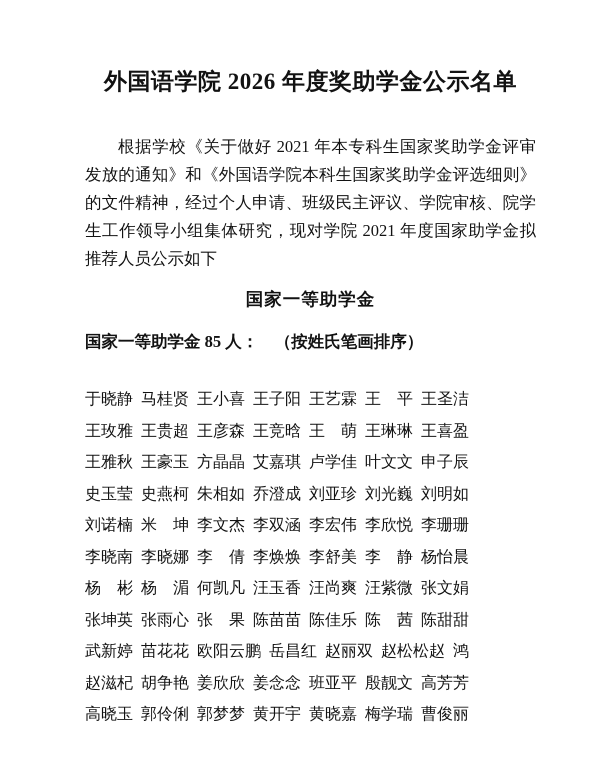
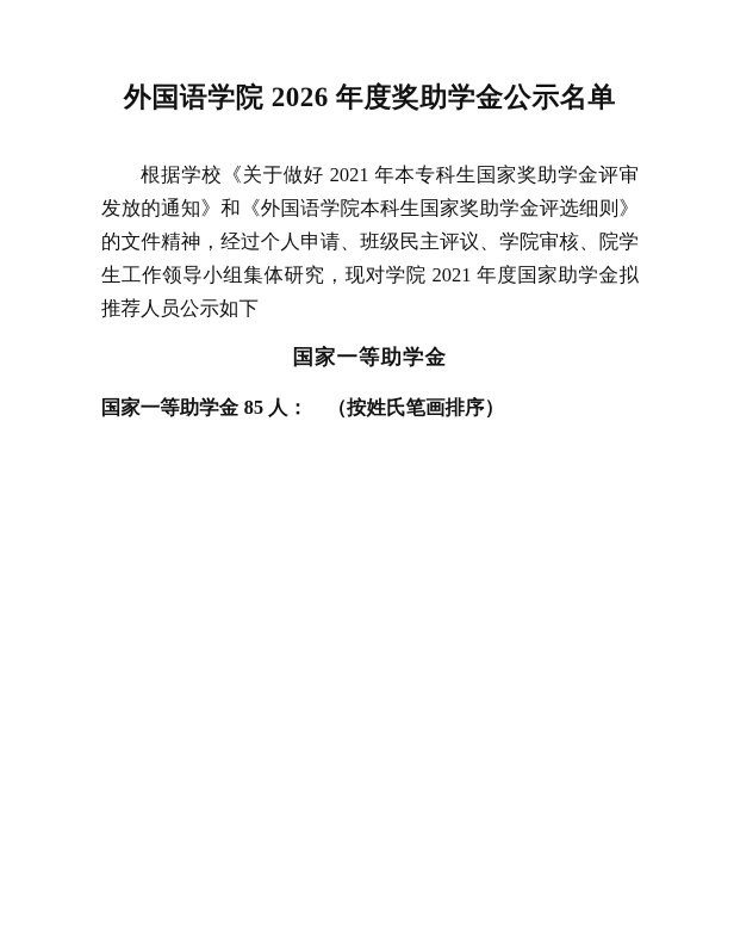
  外国语学院 2026 年度奖助学金公示名单
  根据学校《关于做好 2021 年本专科生国家奖助学金评审发放的通知》和《外国语学院本科生国家奖助学金评选细则》的文件精神，经过个人申请、班级民主评议、学院审核、院学生工作领导小组集体研究，现对学院 2021 年度国家助学金拟推荐人员公示如下
  国家一等助学金
  国家一等助学金 85 人： （按姓氏笔画排序）
- 于晓静 马桂贤 王小喜 王子阳 王艺霖 王 平 王圣洁
- 王玫雅 王贵超 王彦森 王竞晗 王 萌 王琳琳 王喜盈
- 王雅秋 王豪玉 方晶晶 艾嘉琪 卢学佳 叶文文 申子辰
- 史玉莹 史燕柯 朱相如 乔澄成 刘亚珍 刘光巍 刘明如
- 刘诺楠 米 坤 李文杰 李双涵 李宏伟 李欣悦 李珊珊
- 李晓南 李晓娜 李 倩 李焕焕 李舒美 李 静 杨怡晨
- 杨 彬 杨 湄 何凯凡 汪玉香 汪尚爽 汪紫微 张文娟
- 张坤英 张雨心 张 果 陈苗苗 陈佳乐 陈 茜 陈甜甜
- 武新婷 苗花花 欧阳云鹏 岳昌红 赵丽双 赵松松赵 鸿
- 赵滋杞 胡争艳 姜欣欣 姜念念 班亚平 殷靓文 高芳芳
- 高晓玉 郭伶俐 郭梦梦 黄开宇 黄晓嘉 梅学瑞 曹俊丽
